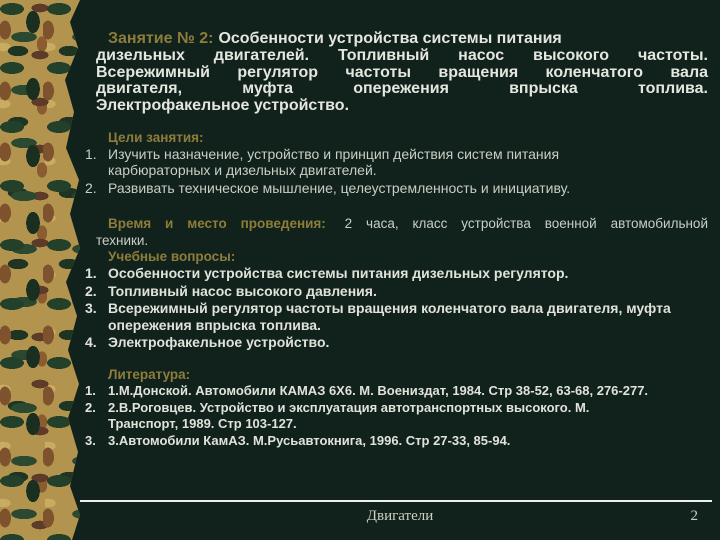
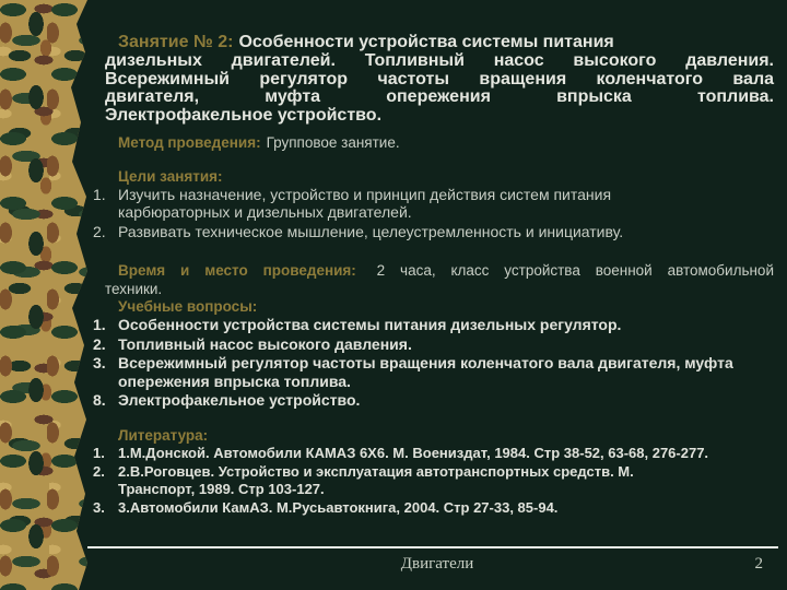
  Занятие № 2: Особенности устройства системы питания
- дизельных двигателей. Топливный насос высокого частоты.
+ дизельных двигателей. Топливный насос высокого давления.
  Всережимный регулятор частоты вращения коленчатого вала
  двигателя, муфта опережения впрыска топлива.
  Электрофакельное устройство.
+ Метод проведения: Групповое занятие.
  Цели занятия:
  1.
  Изучить назначение, устройство и принцип действия систем питания
  карбюраторных и дизельных двигателей.
  2.
  Развивать техническое мышление, целеустремленность и инициативу.
  Время и место проведения: 2 часа, класс устройства военной автомобильной
  техники.
  Учебные вопросы:
  1.
  Особенности устройства системы питания дизельных регулятор.
  2.
  Топливный насос высокого давления.
  3.
  Всережимный регулятор частоты вращения коленчатого вала двигателя, муфта
  опережения впрыска топлива.
- 4.
+ 8.
  Электрофакельное устройство.
  Литература:
  1.
  1.М.Донской. Автомобили КАМАЗ 6Х6. М. Воениздат, 1984. Стр 38-52, 63-68, 276-277.
  2.
- 2.В.Роговцев. Устройство и эксплуатация автотранспортных высокого. М.
+ 2.В.Роговцев. Устройство и эксплуатация автотранспортных средств. М.
  Транспорт, 1989. Стр 103-127.
  3.
- 3.Автомобили КамАЗ. М.Русьавтокнига, 1996. Стр 27-33, 85-94.
+ 3.Автомобили КамАЗ. М.Русьавтокнига, 2004. Стр 27-33, 85-94.
  Двигатели
  2
